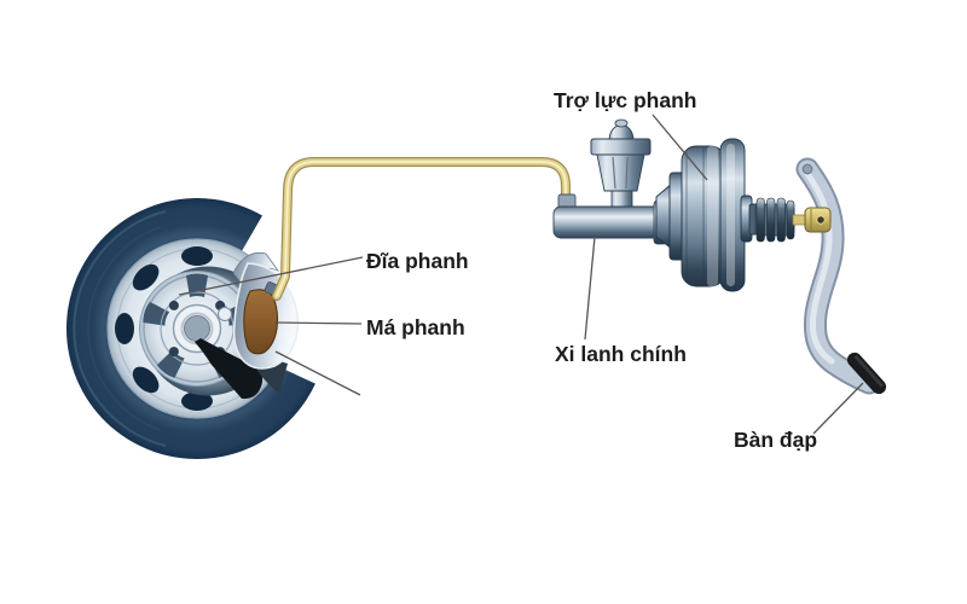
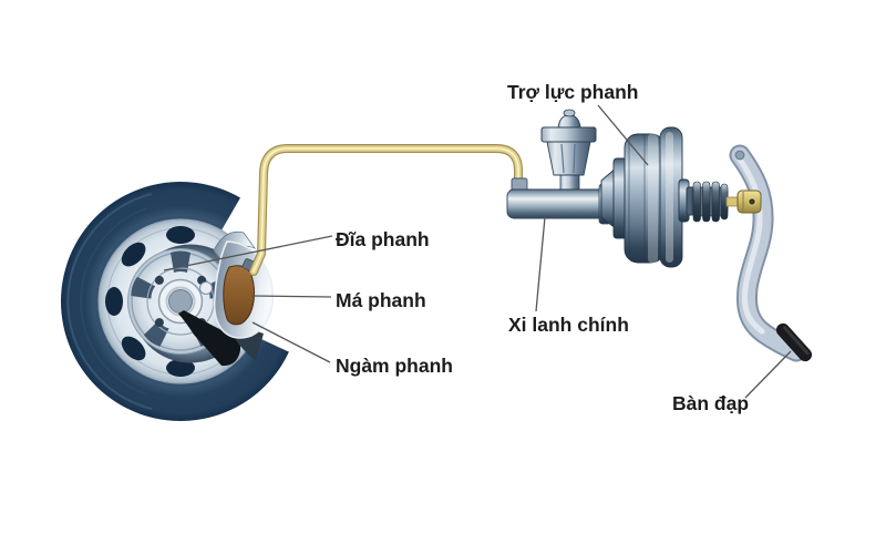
  Trợ lực phanh
  Đĩa phanh
  Má phanh
+ Ngàm phanh
  Xi lanh chính
  Bàn đạp
